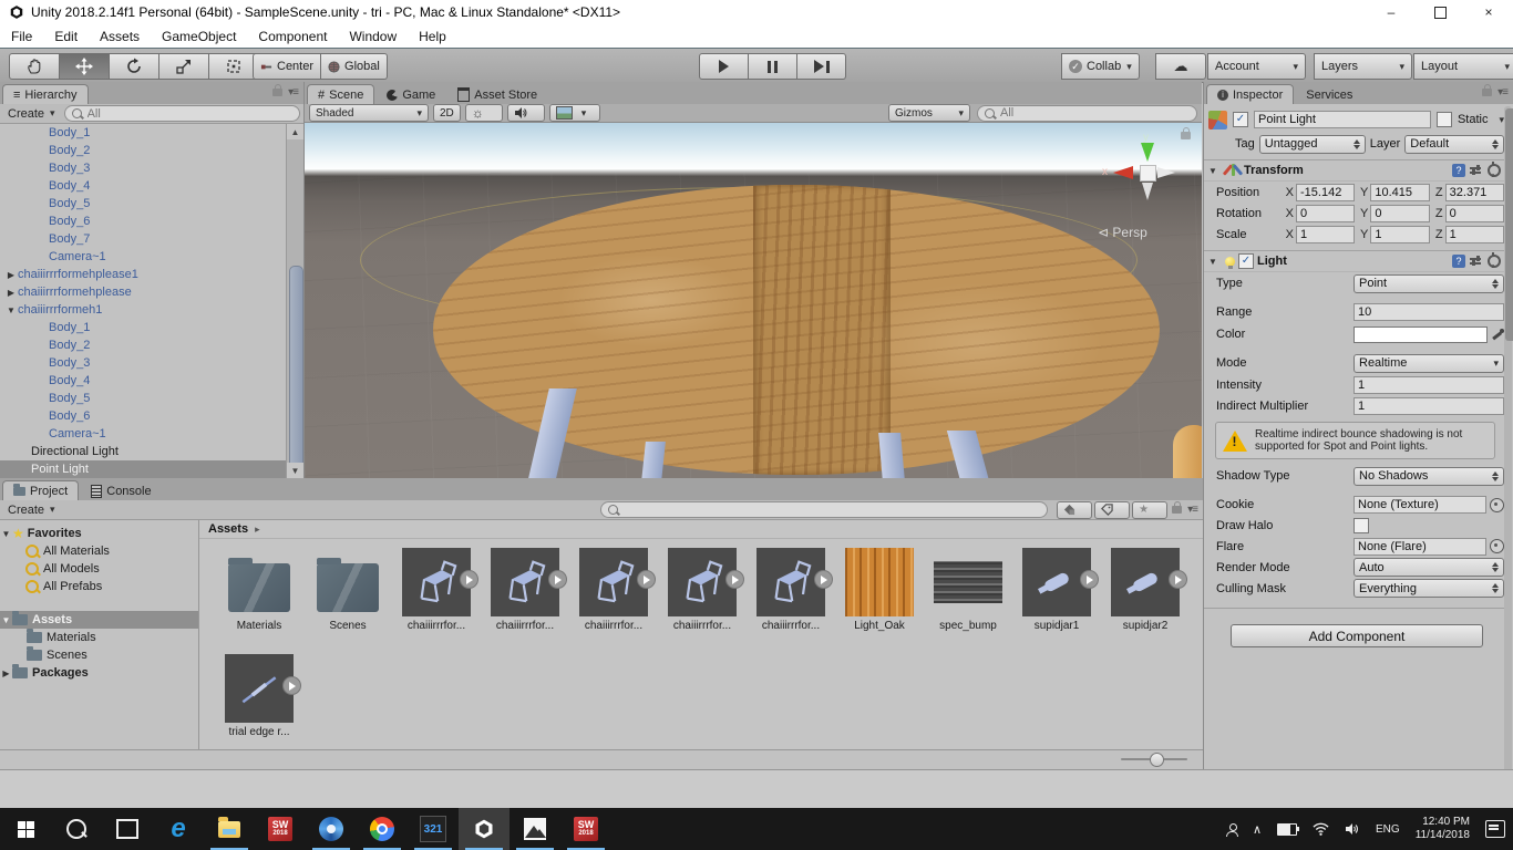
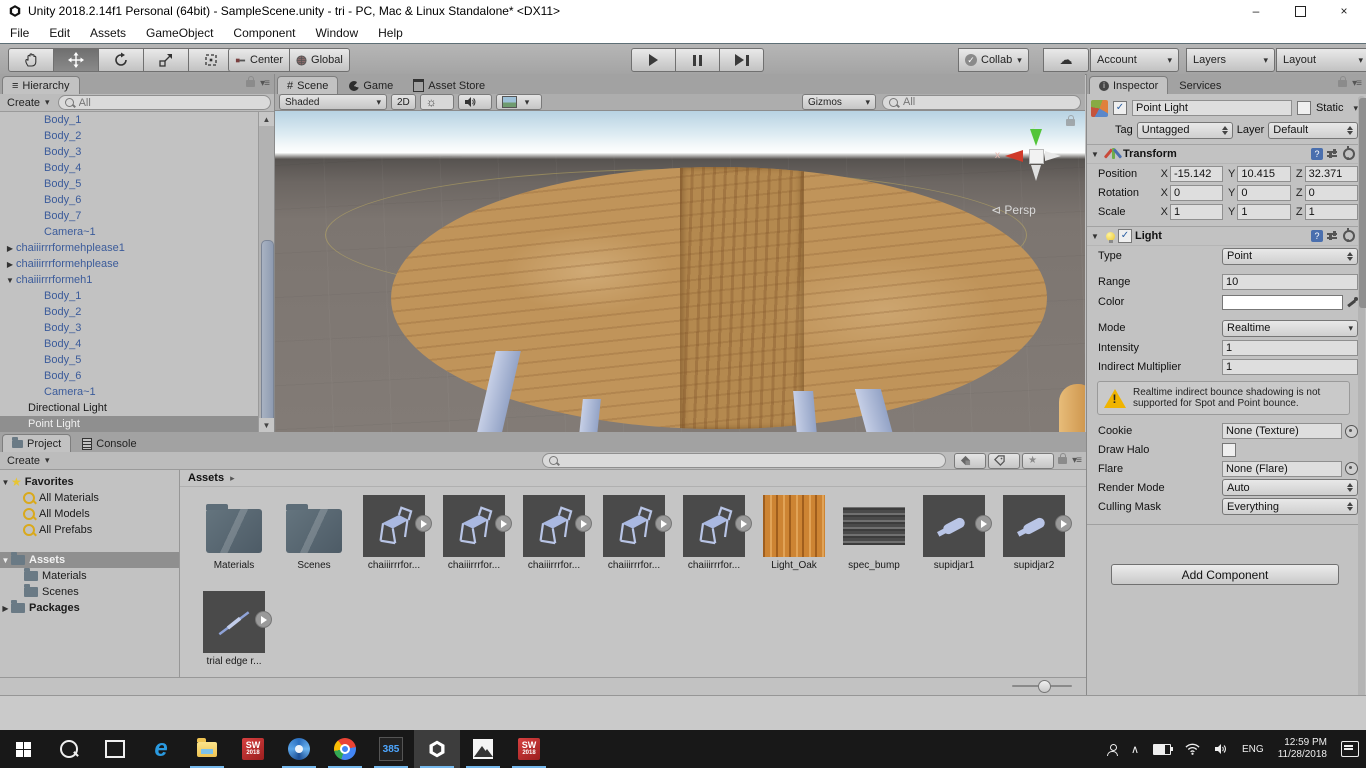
  Unity 2018.2.14f1 Personal (64bit) - SampleScene.unity - tri - PC, Mac & Linux Standalone* <DX11>
  –
  ×
  File
  Edit
  Assets
  GameObject
  Component
  Window
  Help
  Center
  Global
  ✓
  Collab
  ▾
  ☁
  Account
  ▾
  Layers
  ▾
  Layout
  ▾
  ≡
  Hierarchy
  ▾≡
  Create
  ▾
  All
  Body_1
  Body_2
  Body_3
  Body_4
  Body_5
  Body_6
  Body_7
  Camera~1
  ▶
  chaiiirrrformehplease1
  ▶
  chaiiirrrformehplease
  ▼
  chaiiirrrformeh1
  Body_1
  Body_2
  Body_3
  Body_4
  Body_5
  Body_6
  Camera~1
  Directional Light
  Point Light
  ▲
  ▼
  #
  Scene
  Game
  Asset Store
  Shaded
  ▾
  2D
  ☼
  ▾
  Gizmos
  ▾
  All
  y
  x
  ⊲ Persp
  i
  Inspector
  Services
  ▾≡
  ✓
  Point Light
  Static
  ▾
  Tag
  Untagged
  Layer
  Default
  ▼
  Transform
  ?
  Position
  X
  -15.142
  Y
  10.415
  Z
  32.371
  Rotation
  X
  0
  Y
  0
  Z
  0
  Scale
  X
  1
  Y
  1
  Z
  1
  ▼
  ✓
  Light
  ?
  Type
  Point
  Range
  10
  Color
  Mode
  Realtime
  ▾
  Intensity
  1
  Indirect Multiplier
  1
- Realtime indirect bounce shadowing is not supported for Spot and Point lights.
+ Realtime indirect bounce shadowing is not supported for Spot and Point bounce.
- Shadow Type
- No Shadows
  Cookie
  None (Texture)
  Draw Halo
  Flare
  None (Flare)
  Render Mode
  Auto
  Culling Mask
  Everything
  Add Component
  Project
  Console
  Create
  ▾
  ★
  ▾≡
  ▼
  ★
  Favorites
  All Materials
  All Models
  All Prefabs
  ▼
  Assets
  Materials
  Scenes
  ▶
  Packages
  Assets
  ▸
  Materials
  Scenes
  chaiiirrrfor...
  chaiiirrrfor...
  chaiiirrrfor...
  chaiiirrrfor...
  chaiiirrrfor...
  Light_Oak
  spec_bump
  supidjar1
  supidjar2
  trial edge r...
  e
  SW
- 321
+ 385
  SW
  ∧
  ENG
- 12:40 PM
+ 12:59 PM
- 11/14/2018
+ 11/28/2018
